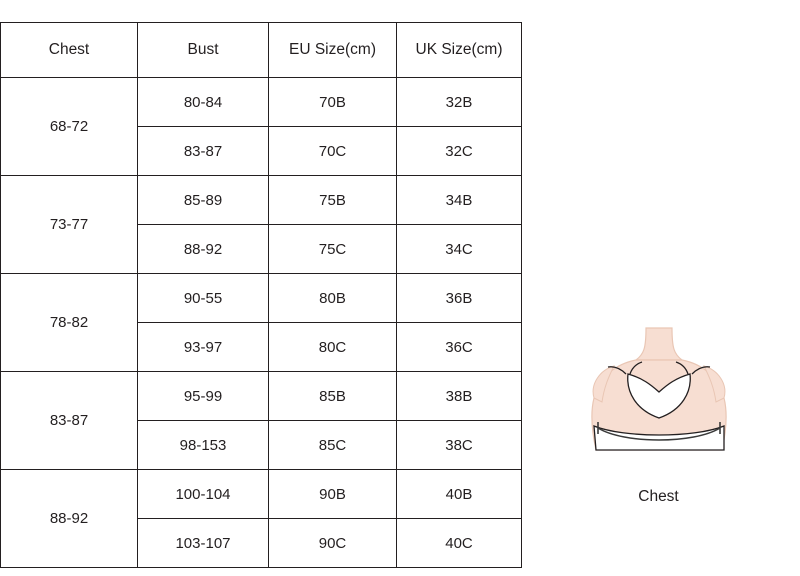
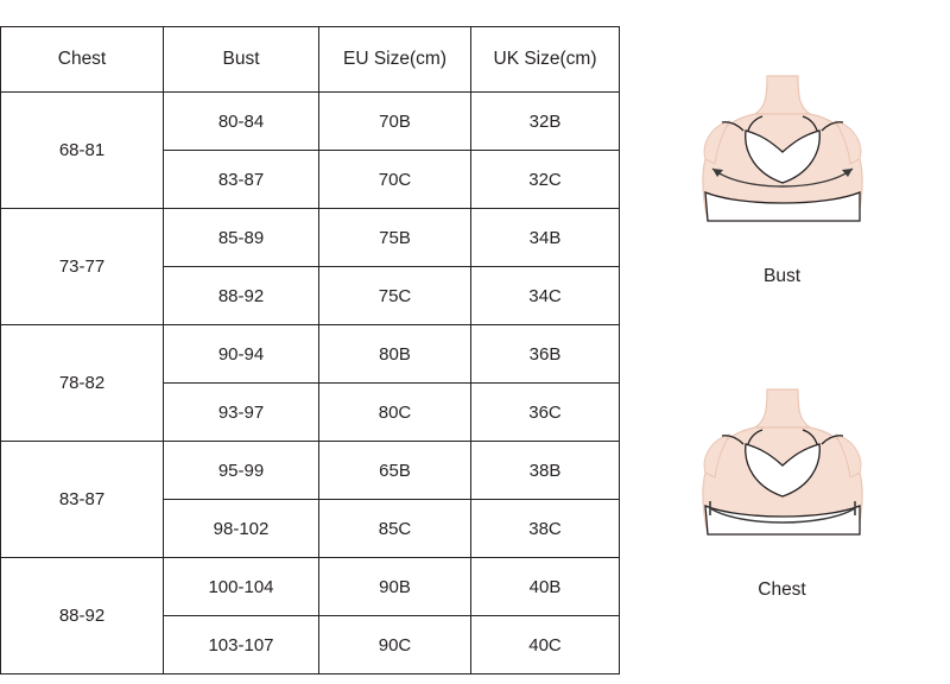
  Chest	Bust	EU Size(cm)	UK Size(cm)
- 68-72	80-84	70B	32B
+ 68-81	80-84	70B	32B
  83-87	70C	32C
  73-77	85-89	75B	34B
  88-92	75C	34C
- 78-82	90-55	80B	36B
+ 78-82	90-94	80B	36B
  93-97	80C	36C
- 83-87	95-99	85B	38B
+ 83-87	95-99	65B	38B
- 98-153	85C	38C
+ 98-102	85C	38C
  88-92	100-104	90B	40B
  103-107	90C	40C
+ Bust
  Chest
